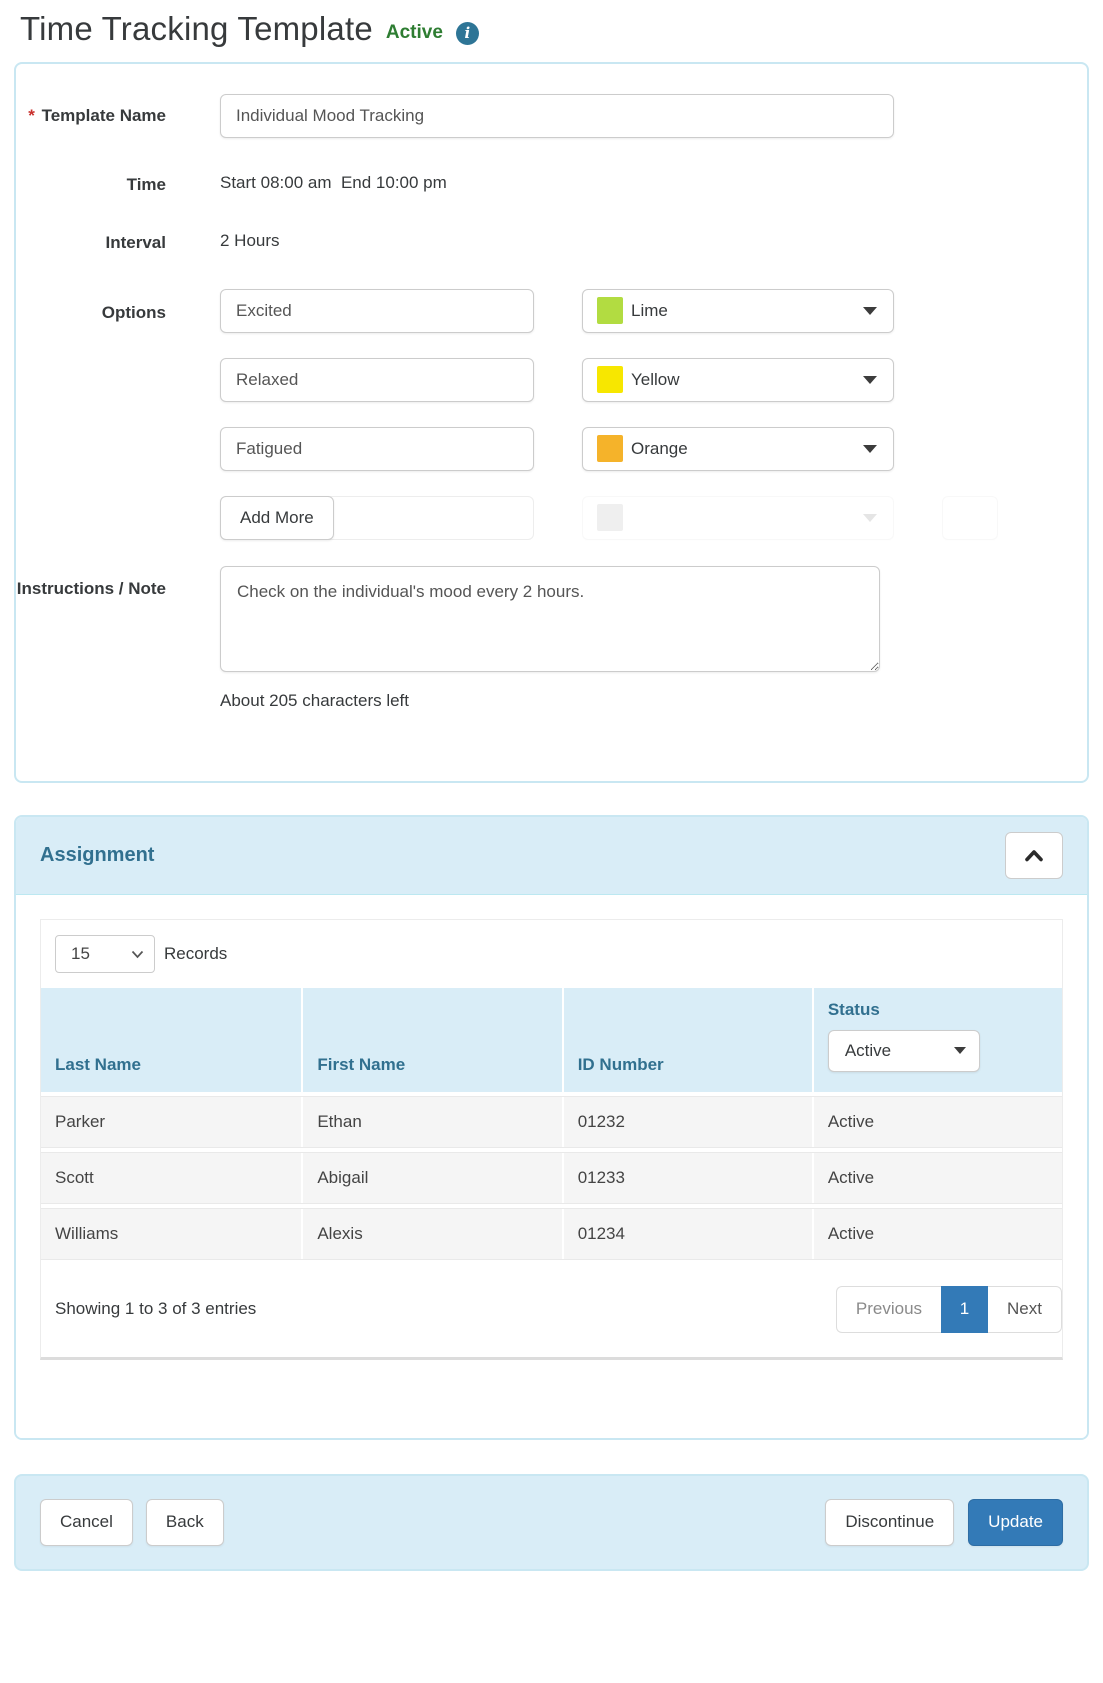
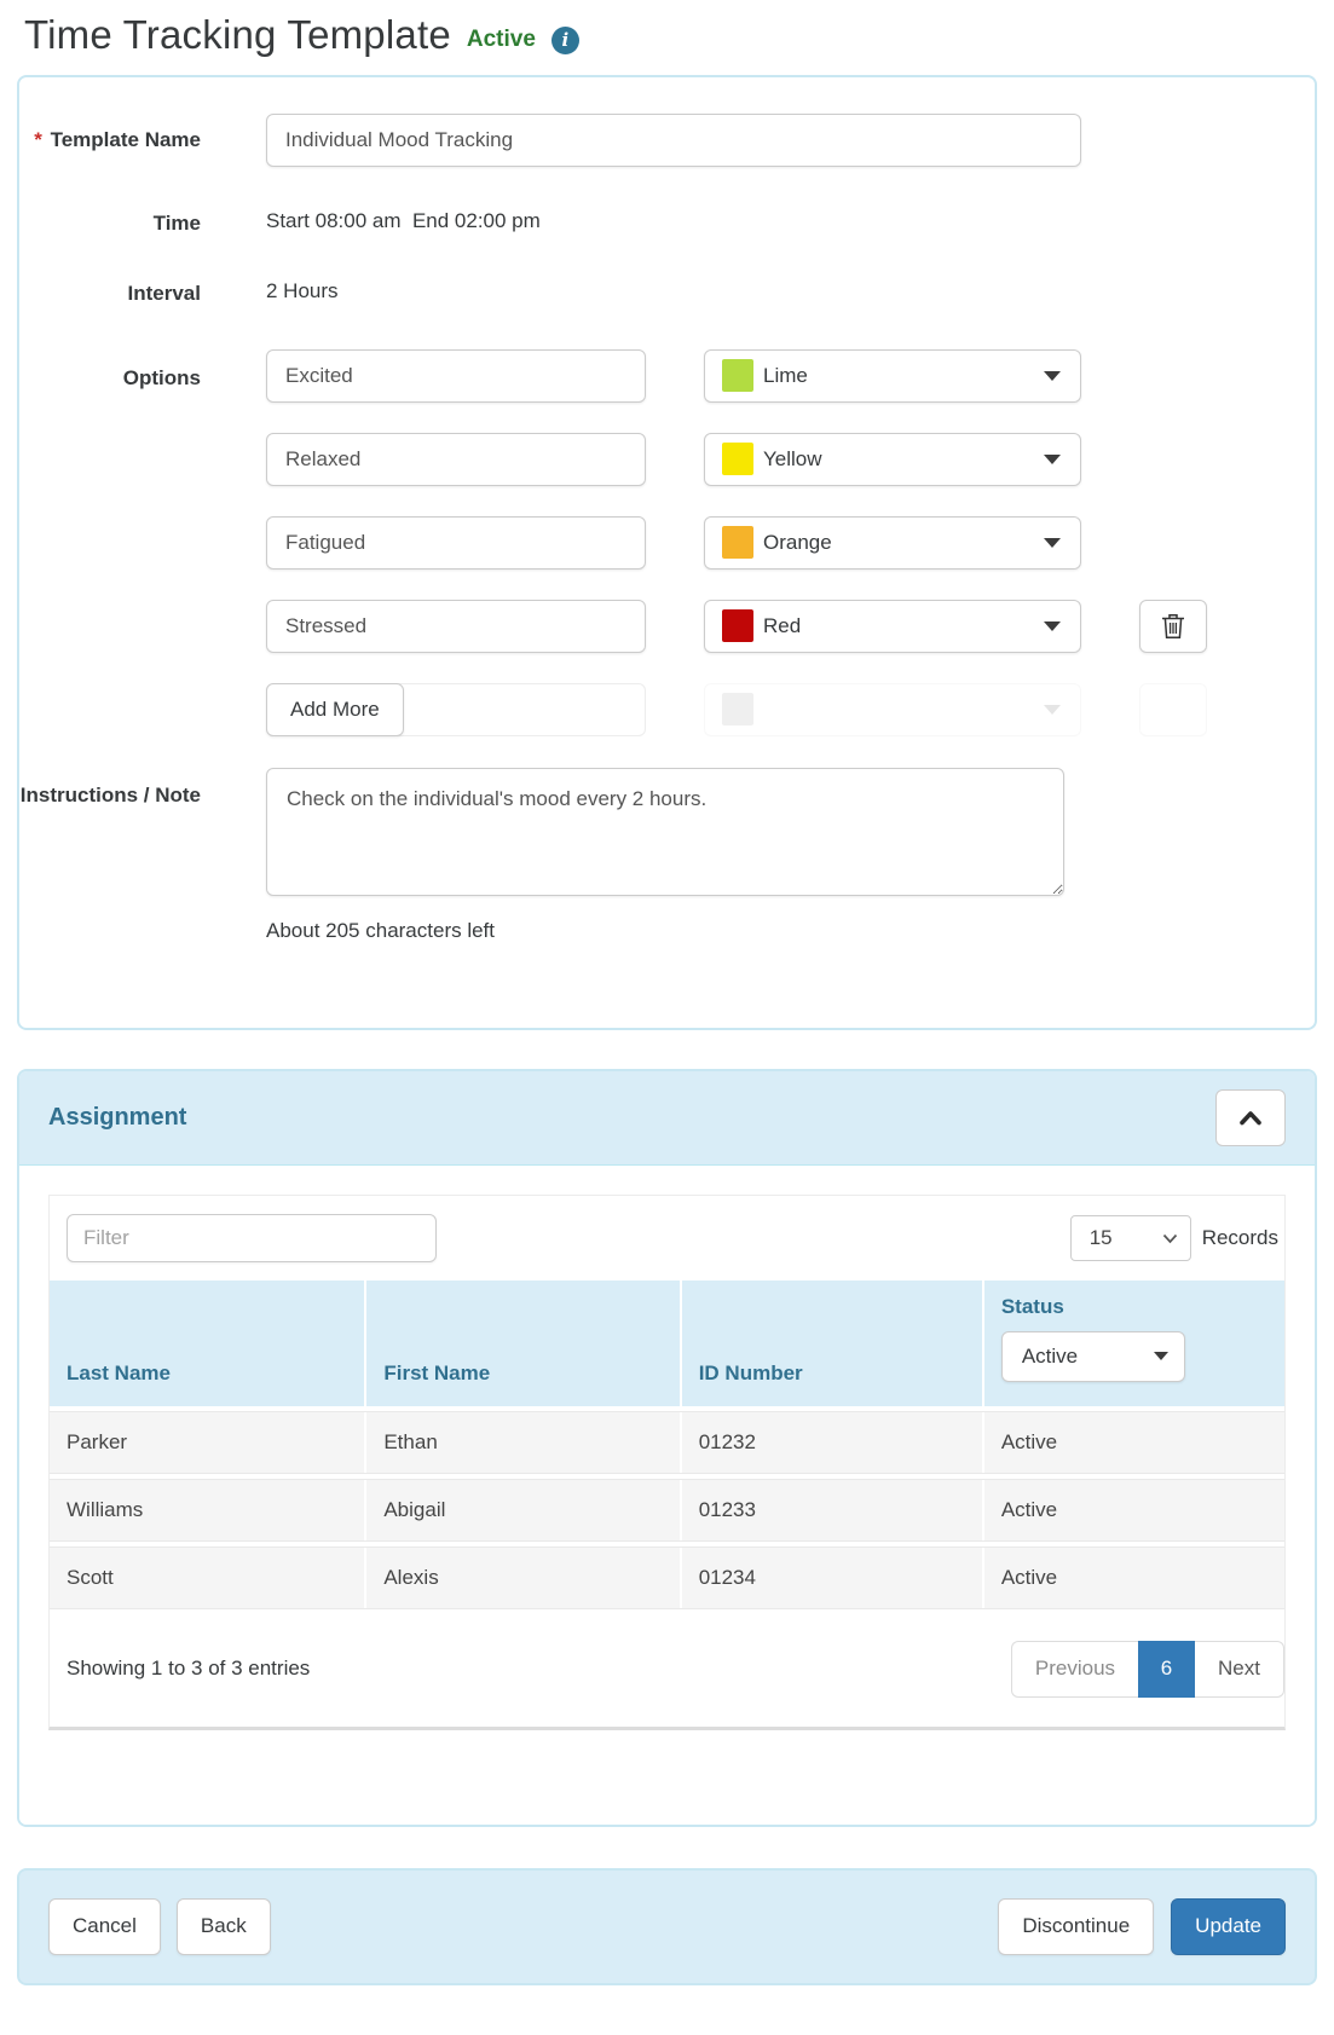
  Time Tracking Template
  Active
  i
  * Template Name
  Individual Mood Tracking
  Time
- Start 08:00 am End 10:00 pm
+ Start 08:00 am End 02:00 pm
  Interval
  2 Hours
  Options
  Excited
  Lime
  Relaxed
  Yellow
  Fatigued
  Orange
+ Stressed
+ Red
  Add More
  Instructions / Note
  Check on the individual's mood every 2 hours.
  About 205 characters left
  Assignment
+ Filter
  15
  Records
  Last Name
  First Name
  ID Number
  Status
  Active
  Parker
  Ethan
  01232
  Active
- Scott
+ Williams
  Abigail
  01233
  Active
- Williams
+ Scott
  Alexis
  01234
  Active
  Showing 1 to 3 of 3 entries
  Previous
- 1
+ 6
  Next
  Cancel
  Back
  Discontinue
  Update
